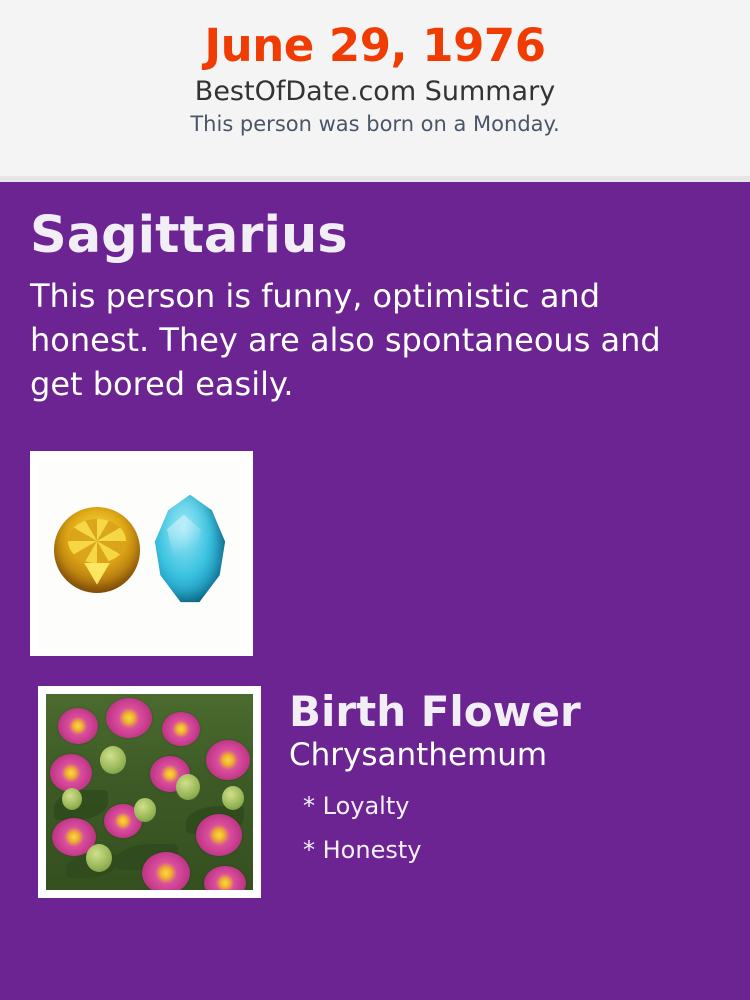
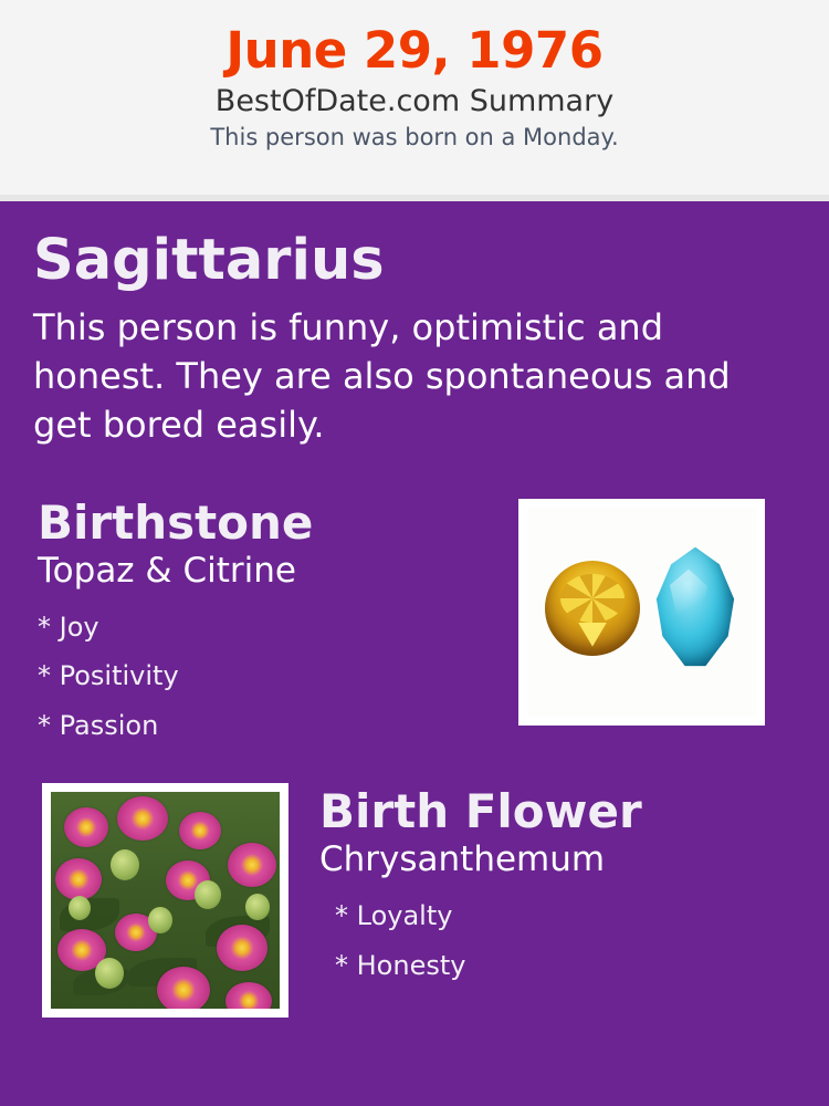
  June 29, 1976
  BestOfDate.com Summary
  This person was born on a Monday.
  Sagittarius
  This person is funny, optimistic and honest. They are also spontaneous and get bored easily.
+ Birthstone
+ Topaz & Citrine
+ * Joy
+ * Positivity
+ * Passion
  Birth Flower
  Chrysanthemum
  * Loyalty
  * Honesty
